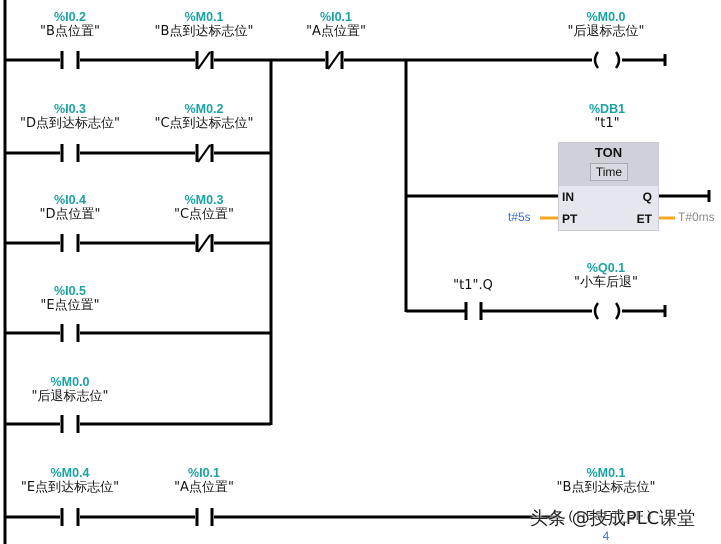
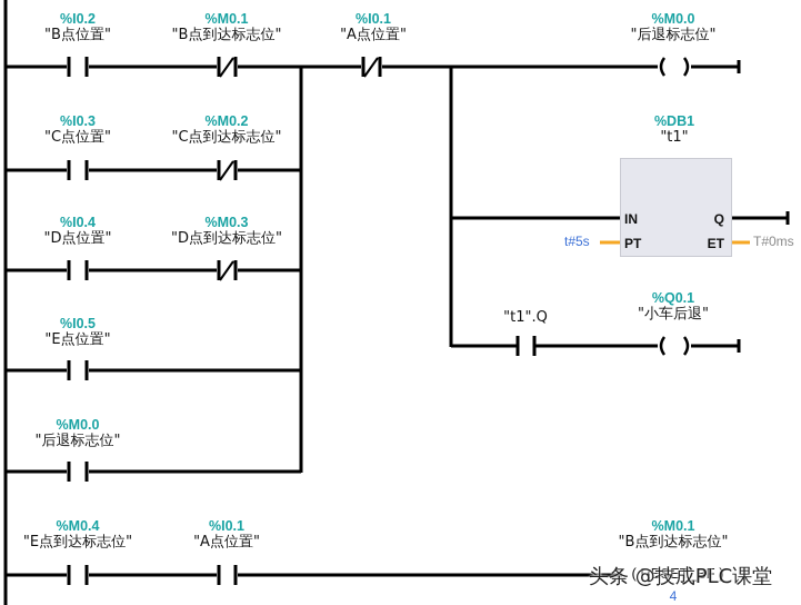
  %I0.2
  "B点位置"
  %M0.1
  "B点到达标志位"
  %I0.1
  "A点位置"
  %M0.0
  "后退标志位"
  %I0.3
- "D点到达标志位"
+ "C点位置"
  %M0.2
  "C点到达标志位"
  %I0.4
  "D点位置"
  %M0.3
- "C点位置"
+ "D点到达标志位"
  %I0.5
  "E点位置"
  %M0.0
  "后退标志位"
  %DB1
  "t1"
- TON
- Time
  IN
  PT
  Q
  ET
  t#5s
  T#0ms
  "t1".Q
  %Q0.1
  "小车后退"
  %M0.4
  "E点到达标志位"
  %I0.1
  "A点位置"
  %M0.1
  "B点到达标志位"
  ( RESET_BF )
  4
  头条 @技成PLC课堂
